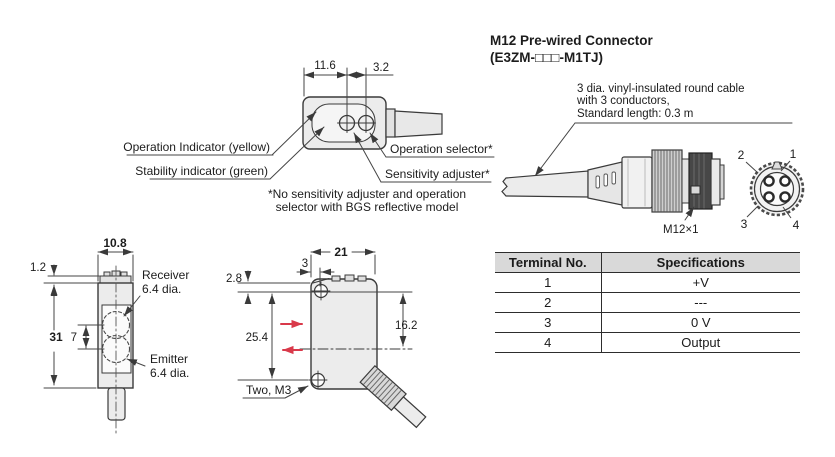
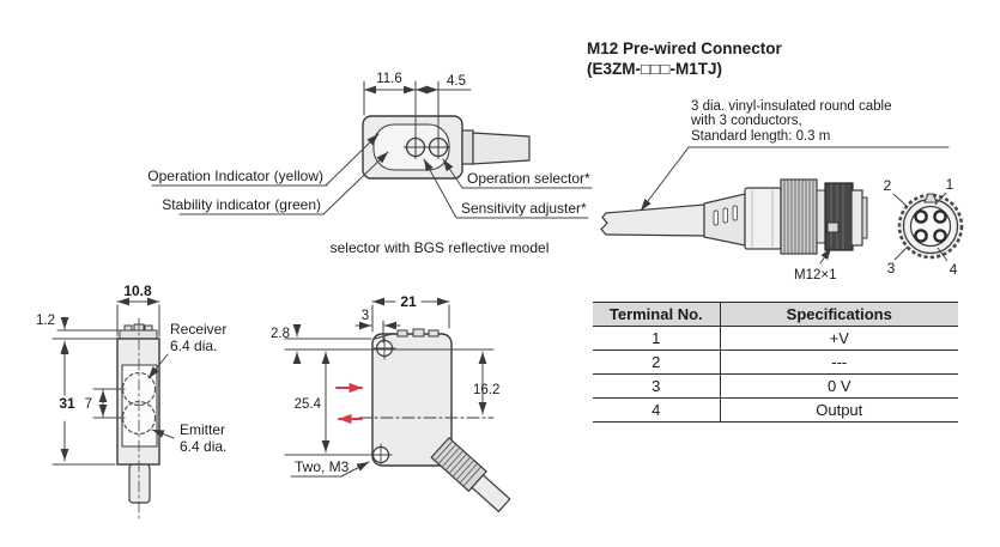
  11.6
- 3.2
+ 4.5
  Operation Indicator (yellow)
  Stability indicator (green)
  Operation selector*
  Sensitivity adjuster*
- *No sensitivity adjuster and operation
  selector with BGS reflective model
  10.8
  1.2
  31
  7
  Receiver
  6.4 dia.
  Emitter
  6.4 dia.
  21
  3
  2.8
  25.4
  16.2
  Two, M3
  M12×1
  2
  1
  3
  4
  M12 Pre-wired Connector
  (E3ZM-□□□-M1TJ)
  3 dia. vinyl-insulated round cable
  with 3 conductors,
  Standard length: 0.3 m
  Terminal No.	Specifications
  1	+V
  2	---
  3	0 V
  4	Output
